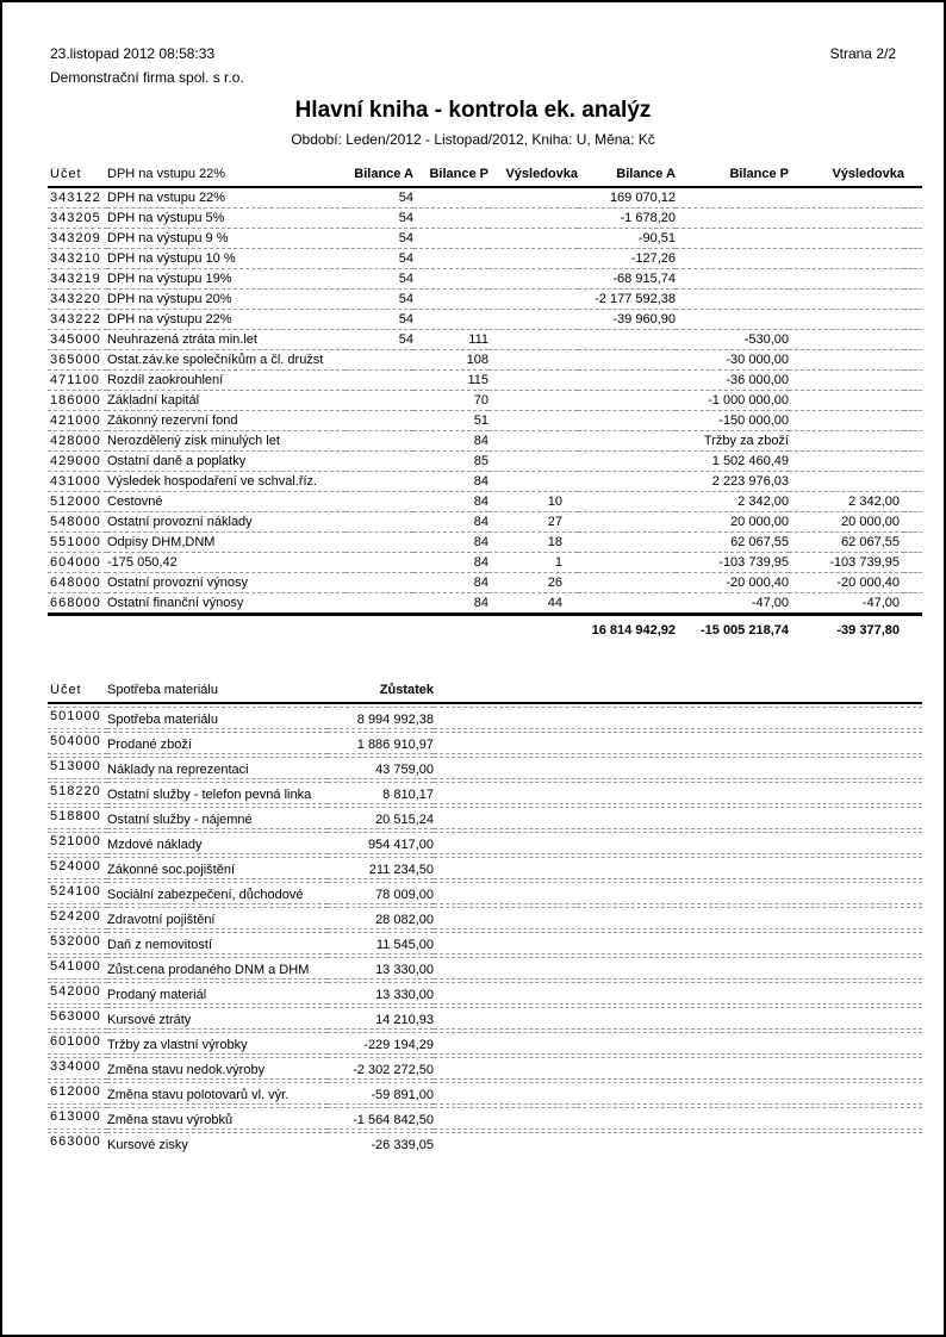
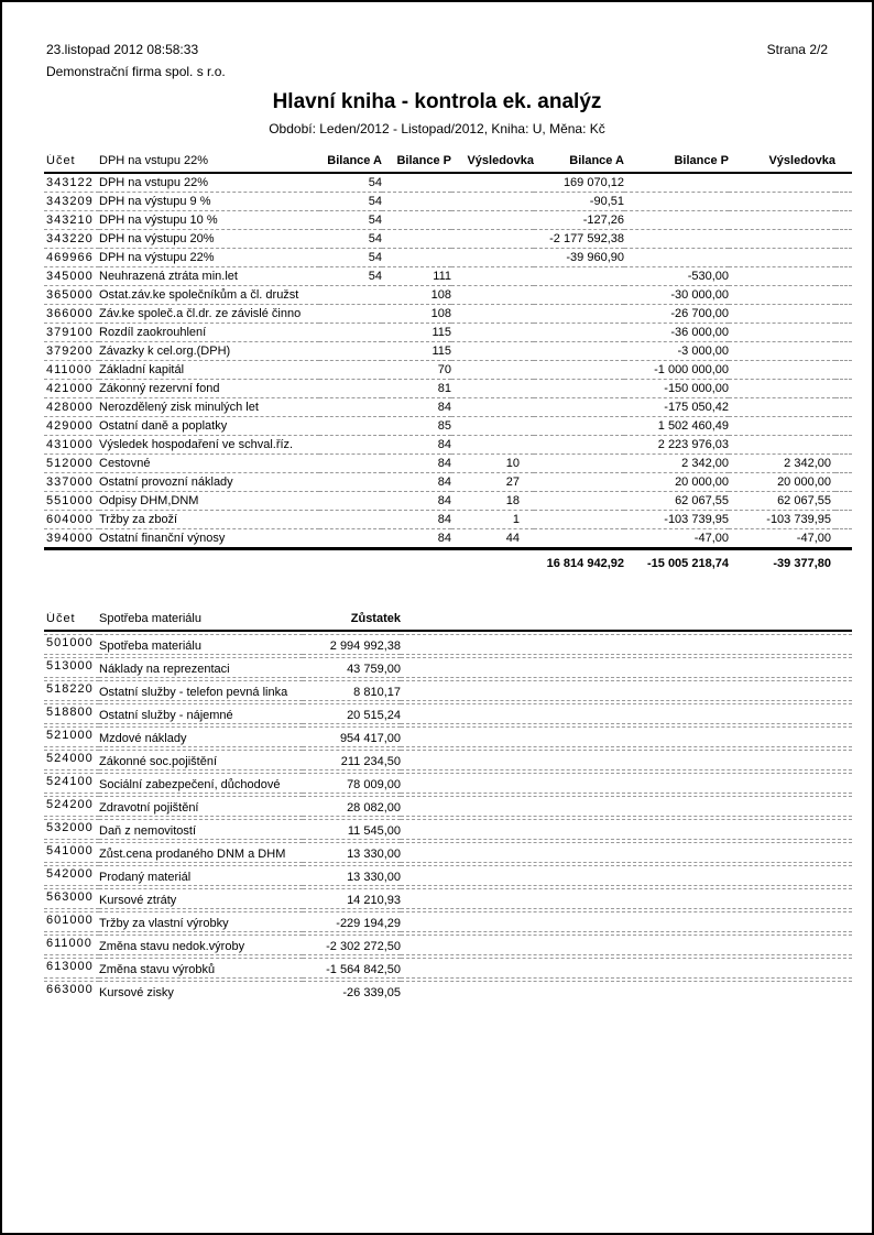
  23.listopad 2012 08:58:33
  Strana 2/2
  Demonstrační firma spol. s r.o.
  Hlavní kniha - kontrola ek. analýz
  Období: Leden/2012 - Listopad/2012, Kniha: U, Měna: Kč
  Účet	DPH na vstupu 22%	Bilance A	Bilance P	Výsledovka	Bilance A	Bilance P	Výsledovka
  343122	DPH na vstupu 22%	54			169 070,12
- 343205	DPH na výstupu 5%	54			-1 678,20
  343209	DPH na výstupu 9 %	54			-90,51
  343210	DPH na výstupu 10 %	54			-127,26
- 343219	DPH na výstupu 19%	54			-68 915,74
  343220	DPH na výstupu 20%	54			-2 177 592,38
- 343222	DPH na výstupu 22%	54			-39 960,90
+ 469966	DPH na výstupu 22%	54			-39 960,90
  345000	Neuhrazená ztráta min.let	54	111			-530,00
  365000	Ostat.záv.ke společníkům a čl. družst		108			-30 000,00
+ 366000	Záv.ke společ.a čl.dr. ze závislé činno		108			-26 700,00
- 471100	Rozdíl zaokrouhlení		115			-36 000,00
+ 379100	Rozdíl zaokrouhlení		115			-36 000,00
+ 379200	Závazky k cel.org.(DPH)		115			-3 000,00
- 186000	Základní kapitál		70			-1 000 000,00
+ 411000	Základní kapitál		70			-1 000 000,00
- 421000	Zákonný rezervní fond		51			-150 000,00
+ 421000	Zákonný rezervní fond		81			-150 000,00
- 428000	Nerozdělený zisk minulých let		84			Tržby za zboží
+ 428000	Nerozdělený zisk minulých let		84			-175 050,42
  429000	Ostatní daně a poplatky		85			1 502 460,49
  431000	Výsledek hospodaření ve schval.říz.		84			2 223 976,03
  512000	Cestovné		84	10		2 342,00	2 342,00
- 548000	Ostatní provozní náklady		84	27		20 000,00	20 000,00
+ 337000	Ostatní provozní náklady		84	27		20 000,00	20 000,00
  551000	Odpisy DHM,DNM		84	18		62 067,55	62 067,55
- 604000	-175 050,42		84	1		-103 739,95	-103 739,95
+ 604000	Tržby za zboží		84	1		-103 739,95	-103 739,95
- 648000	Ostatní provozní výnosy		84	26		-20 000,40	-20 000,40
- 668000	Ostatní finanční výnosy		84	44		-47,00	-47,00
+ 394000	Ostatní finanční výnosy		84	44		-47,00	-47,00
  					16 814 942,92	-15 005 218,74	-39 377,80
  Účet	Spotřeba materiálu	Zůstatek
- 501000	Spotřeba materiálu	8 994 992,38
+ 501000	Spotřeba materiálu	2 994 992,38
- 504000	Prodané zboží	1 886 910,97
  513000	Náklady na reprezentaci	43 759,00
  518220	Ostatní služby - telefon pevná linka	8 810,17
  518800	Ostatní služby - nájemné	20 515,24
  521000	Mzdové náklady	954 417,00
  524000	Zákonné soc.pojištění	211 234,50
  524100	Sociální zabezpečení, důchodové	78 009,00
  524200	Zdravotní pojištění	28 082,00
  532000	Daň z nemovitostí	11 545,00
  541000	Zůst.cena prodaného DNM a DHM	13 330,00
  542000	Prodaný materiál	13 330,00
  563000	Kursové ztráty	14 210,93
  601000	Tržby za vlastní výrobky	-229 194,29
- 334000	Změna stavu nedok.výroby	-2 302 272,50
+ 611000	Změna stavu nedok.výroby	-2 302 272,50
- 612000	Změna stavu polotovarů vl. výr.	-59 891,00
  613000	Změna stavu výrobků	-1 564 842,50
  663000	Kursové zisky	-26 339,05
